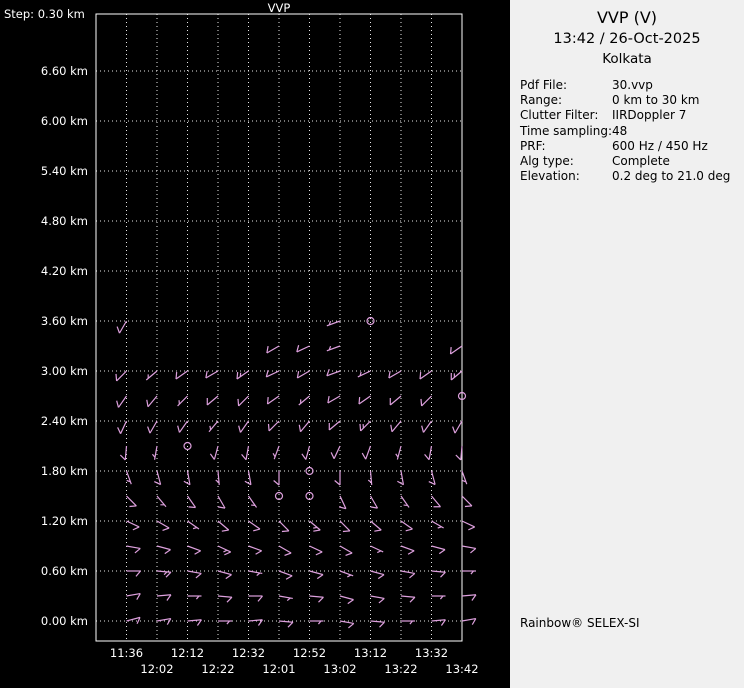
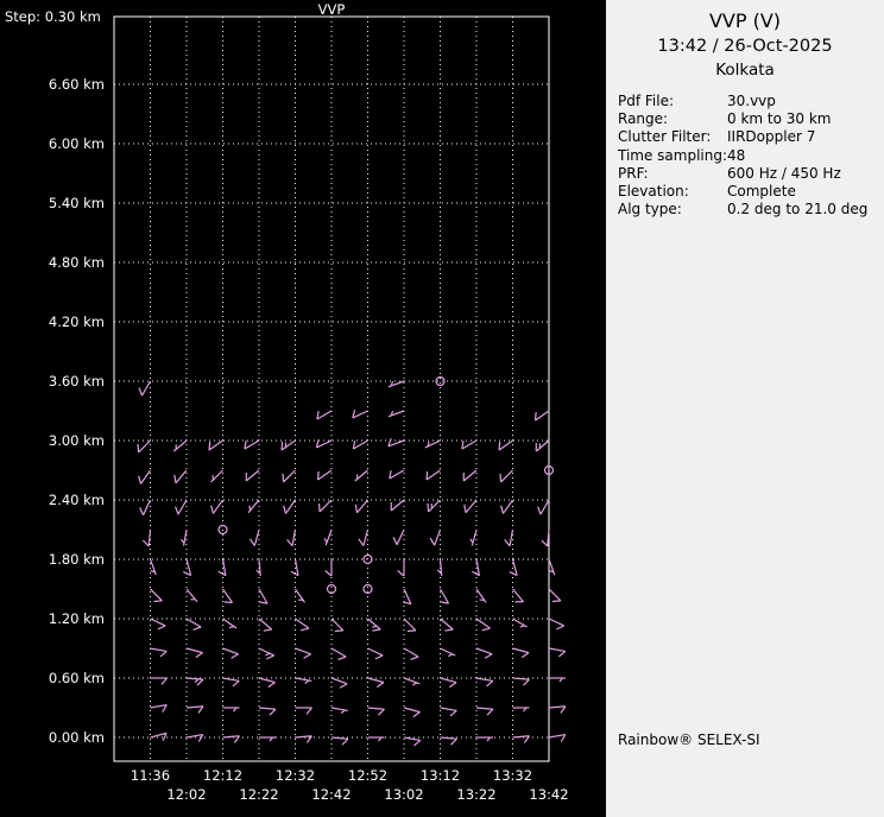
  Step: 0.30 km
  VVP
  6.60 km
  6.00 km
  5.40 km
  4.80 km
  4.20 km
  3.60 km
  3.00 km
  2.40 km
  1.80 km
  1.20 km
  0.60 km
  0.00 km
  11:36
  12:02
  12:12
  12:22
  12:32
- 12:01
+ 12:42
  12:52
  13:02
  13:12
  13:22
  13:32
  13:42
  VVP (V)
  13:42 / 26-Oct-2025
  Kolkata
  Pdf File:
  30.vvp
  Range:
  0 km to 30 km
  Clutter Filter:
  IIRDoppler 7
  Time sampling:
  48
  PRF:
  600 Hz / 450 Hz
- Alg type:
+ Elevation:
  Complete
- Elevation:
+ Alg type:
  0.2 deg to 21.0 deg
  Rainbow® SELEX-SI
